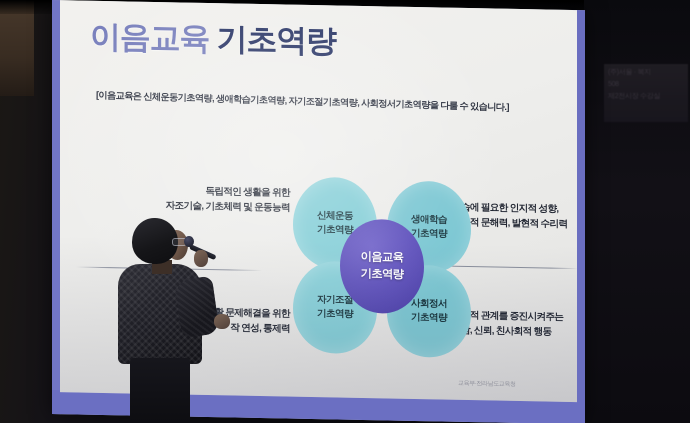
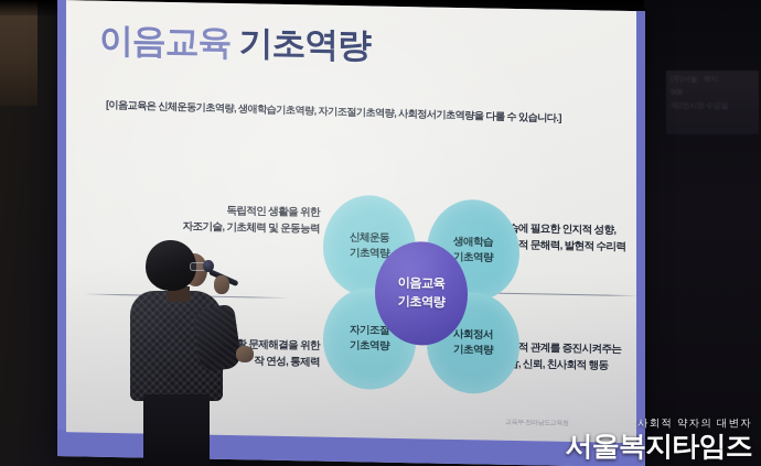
+ 사회적 약자의 대변자
+ 서울복지타임즈
